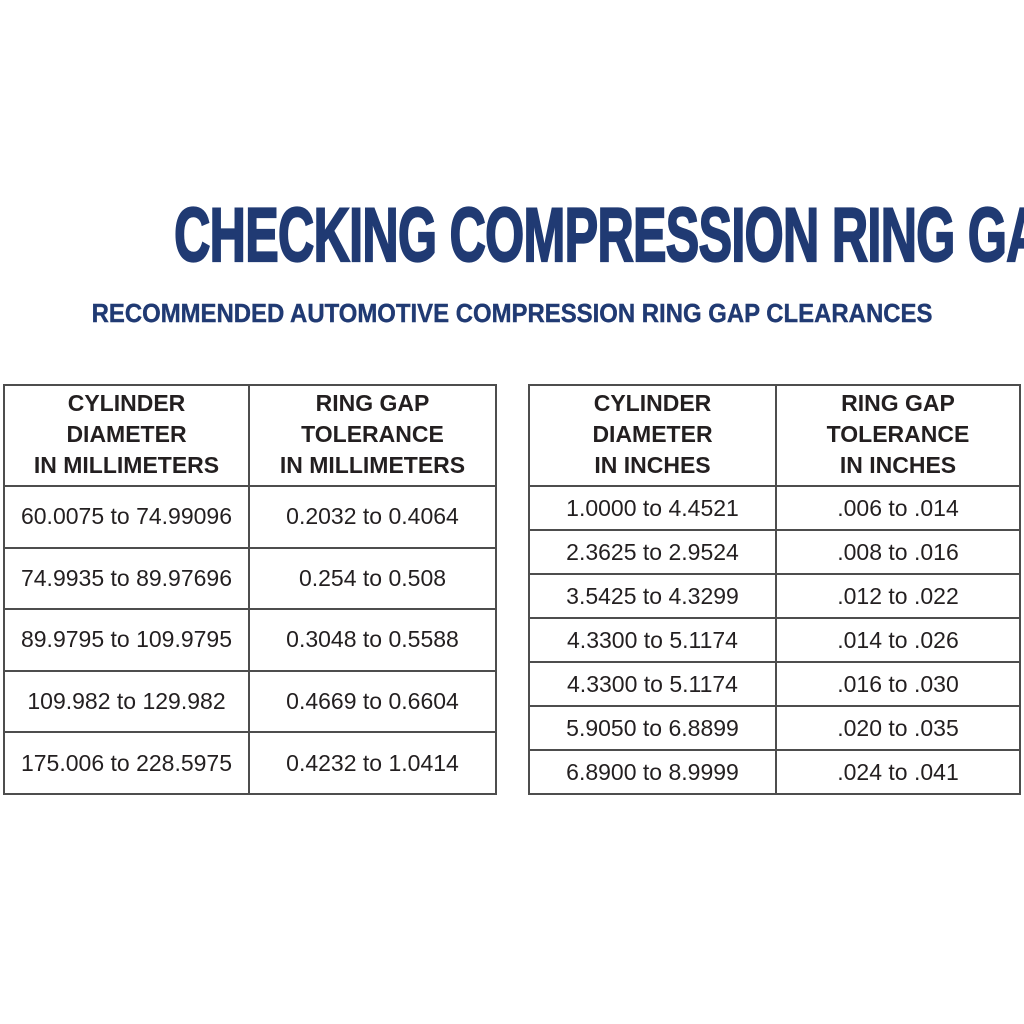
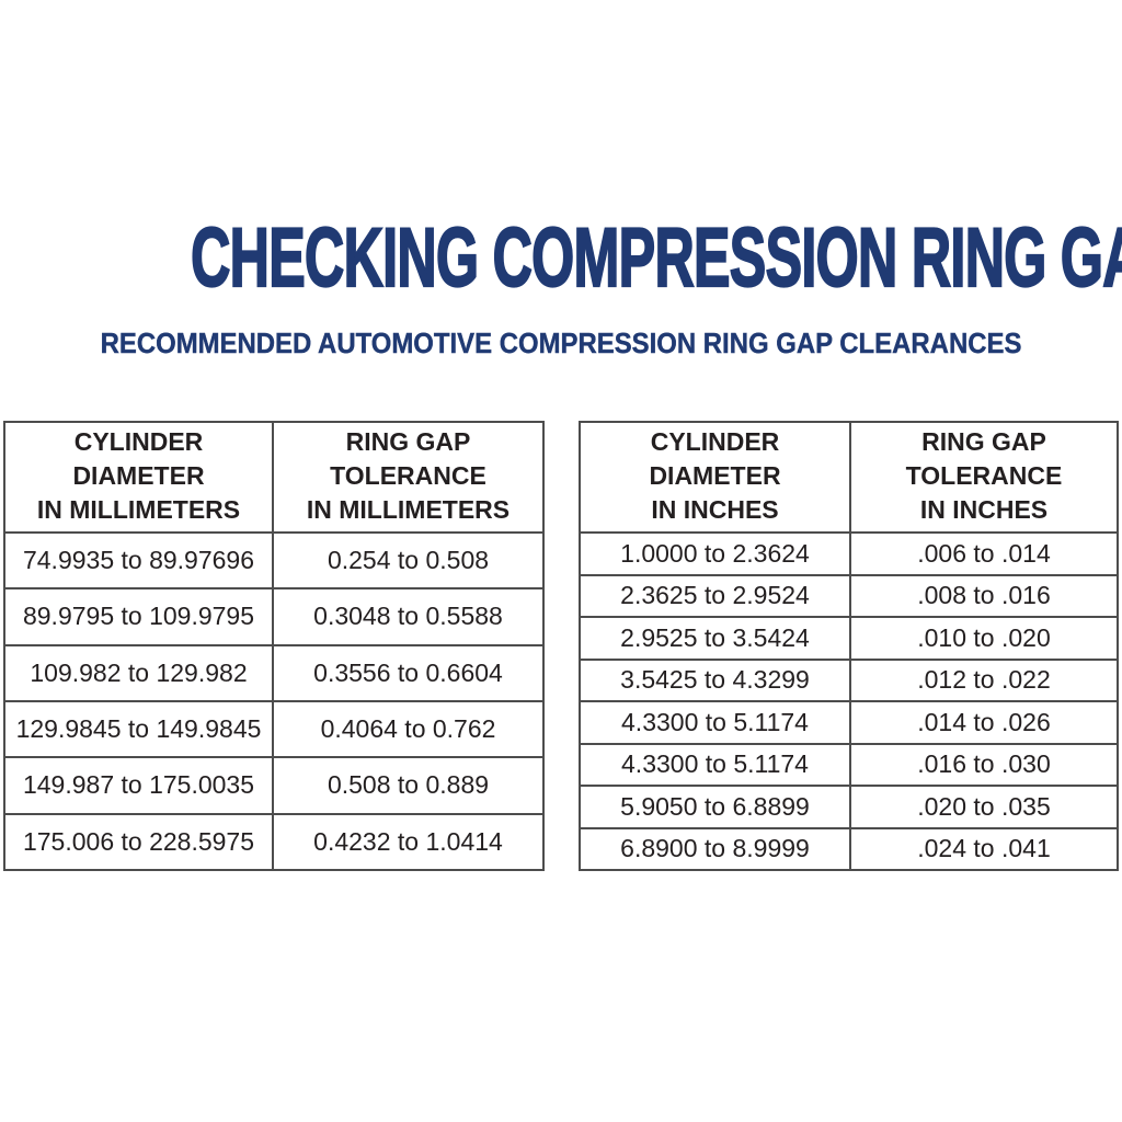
  CHECKING COMPRESSION RING G
  RECOMMENDED AUTOMOTIVE COMPRESSION RING GAP CLEARANCES
  CYLINDER DIAMETER IN MILLIMETERS	RING GAP TOLERANCE IN MILLIMETERS
- 60.0075 to 74.99096	0.2032 to 0.4064
  74.9935 to 89.97696	0.254 to 0.508
  89.9795 to 109.9795	0.3048 to 0.5588
- 109.982 to 129.982	0.4669 to 0.6604
+ 109.982 to 129.982	0.3556 to 0.6604
+ 129.9845 to 149.9845	0.4064 to 0.762
+ 149.987 to 175.0035	0.508 to 0.889
  175.006 to 228.5975	0.4232 to 1.0414
  CYLINDER DIAMETER IN INCHES	RING GAP TOLERANCE IN INCHES
- 1.0000 to 4.4521	.006 to .014
+ 1.0000 to 2.3624	.006 to .014
  2.3625 to 2.9524	.008 to .016
+ 2.9525 to 3.5424	.010 to .020
  3.5425 to 4.3299	.012 to .022
  4.3300 to 5.1174	.014 to .026
  4.3300 to 5.1174	.016 to .030
  5.9050 to 6.8899	.020 to .035
  6.8900 to 8.9999	.024 to .041
